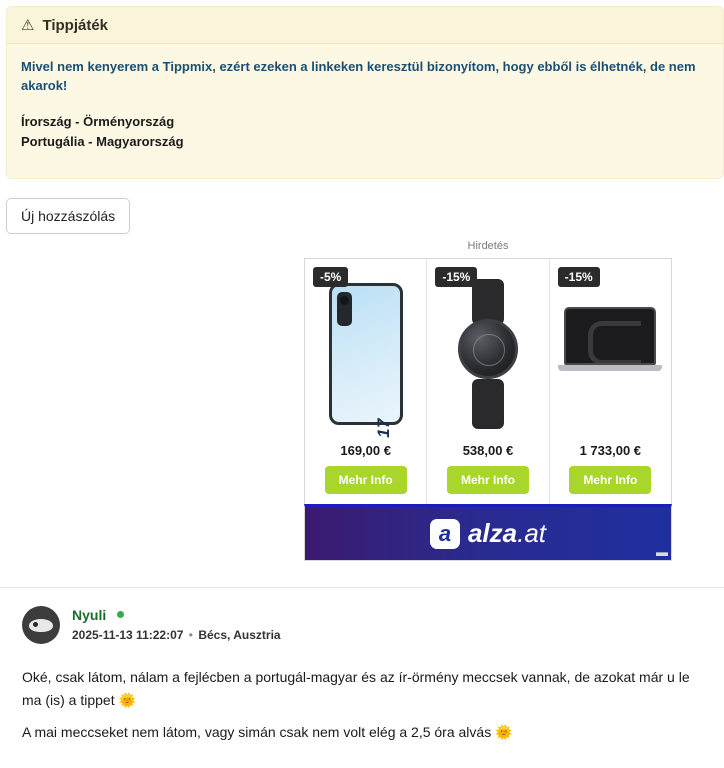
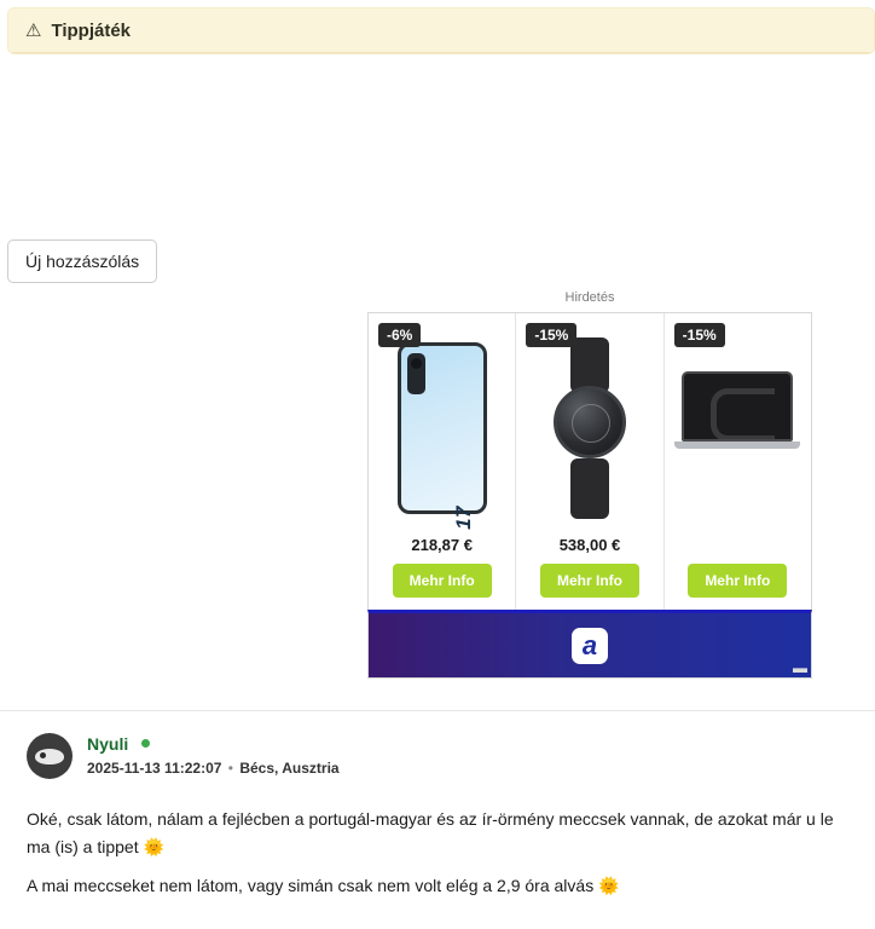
  ⚠
  Tippjáték
- Mivel nem kenyerem a Tippmix, ezért ezeken a linkeken keresztül bizonyítom, hogy ebből is élhetnék, de nem akarok!
- Írország - Örményország
- Portugália - Magyarország
  Új hozzászólás
  Hirdetés
- -5%
+ -6%
- 169,00 €
+ 218,87 €
  Mehr Info
  -15%
  538,00 €
  Mehr Info
  -15%
- 1 733,00 €
  Mehr Info
  a
- alza.at
  ▬
  Nyuli
  2025-11-13 11:22:07 • Bécs, Ausztria
  Oké, csak látom, nálam a fejlécben a portugál-magyar és az ír-örmény meccsek vannak, de azokat már u le ma (is) a tippet 🌞
- A mai meccseket nem látom, vagy simán csak nem volt elég a 2,5 óra alvás 🌞
+ A mai meccseket nem látom, vagy simán csak nem volt elég a 2,9 óra alvás 🌞
